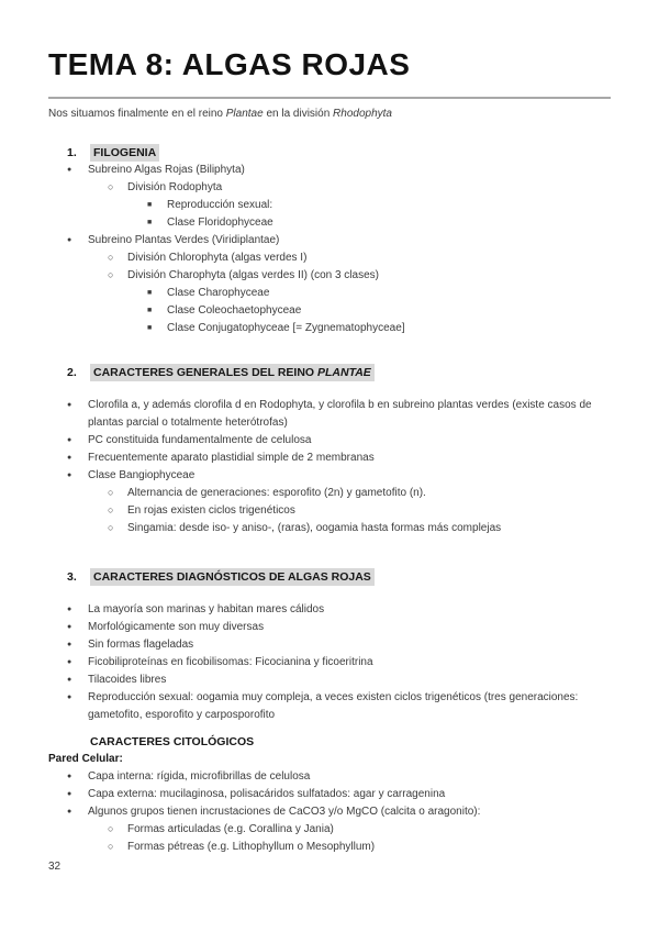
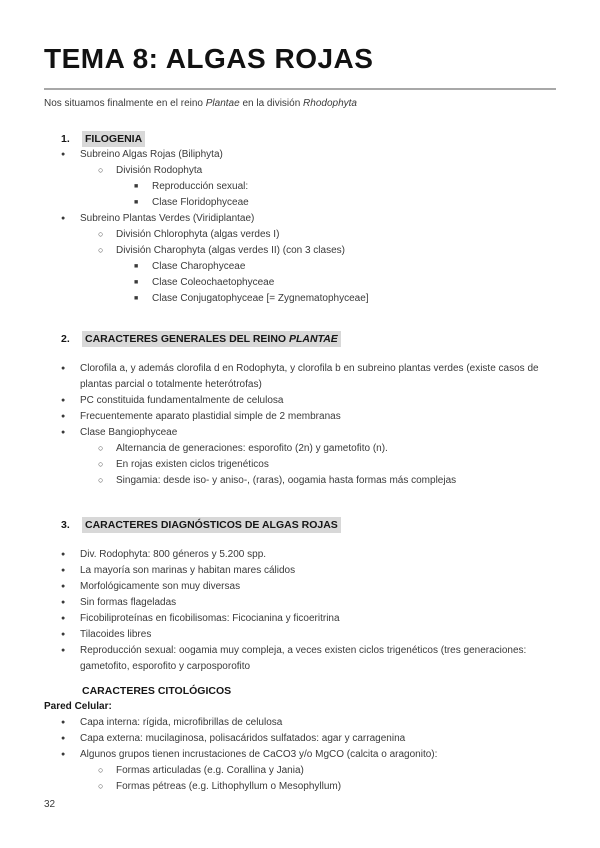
  TEMA 8: ALGAS ROJAS
  Nos situamos finalmente en el reino Plantae en la división Rhodophyta
  1.
  FILOGENIA
  Subreino Algas Rojas (Biliphyta)
  División Rodophyta
  Reproducción sexual:
  Clase Floridophyceae
  Subreino Plantas Verdes (Viridiplantae)
  División Chlorophyta (algas verdes I)
  División Charophyta (algas verdes II) (con 3 clases)
  Clase Charophyceae
  Clase Coleochaetophyceae
  Clase Conjugatophyceae [= Zygnematophyceae]
  2.
  CARACTERES GENERALES DEL REINO PLANTAE
  Clorofila a, y además clorofila d en Rodophyta, y clorofila b en subreino plantas verdes (existe casos de plantas parcial o totalmente heterótrofas)
  PC constituida fundamentalmente de celulosa
  Frecuentemente aparato plastidial simple de 2 membranas
  Clase Bangiophyceae
  Alternancia de generaciones: esporofito (2n) y gametofito (n).
  En rojas existen ciclos trigenéticos
  Singamia: desde iso- y aniso-, (raras), oogamia hasta formas más complejas
  3.
  CARACTERES DIAGNÓSTICOS DE ALGAS ROJAS
+ Div. Rodophyta: 800 géneros y 5.200 spp.
  La mayoría son marinas y habitan mares cálidos
  Morfológicamente son muy diversas
  Sin formas flageladas
  Ficobiliproteínas en ficobilisomas: Ficocianina y ficoeritrina
  Tilacoides libres
  Reproducción sexual: oogamia muy compleja, a veces existen ciclos trigenéticos (tres generaciones: gametofito, esporofito y carposporofito
  CARACTERES CITOLÓGICOS
  Pared Celular:
  Capa interna: rígida, microfibrillas de celulosa
  Capa externa: mucilaginosa, polisacáridos sulfatados: agar y carragenina
  Algunos grupos tienen incrustaciones de CaCO3 y/o MgCO (calcita o aragonito):
  Formas articuladas (e.g. Corallina y Jania)
  Formas pétreas (e.g. Lithophyllum o Mesophyllum)
  32
